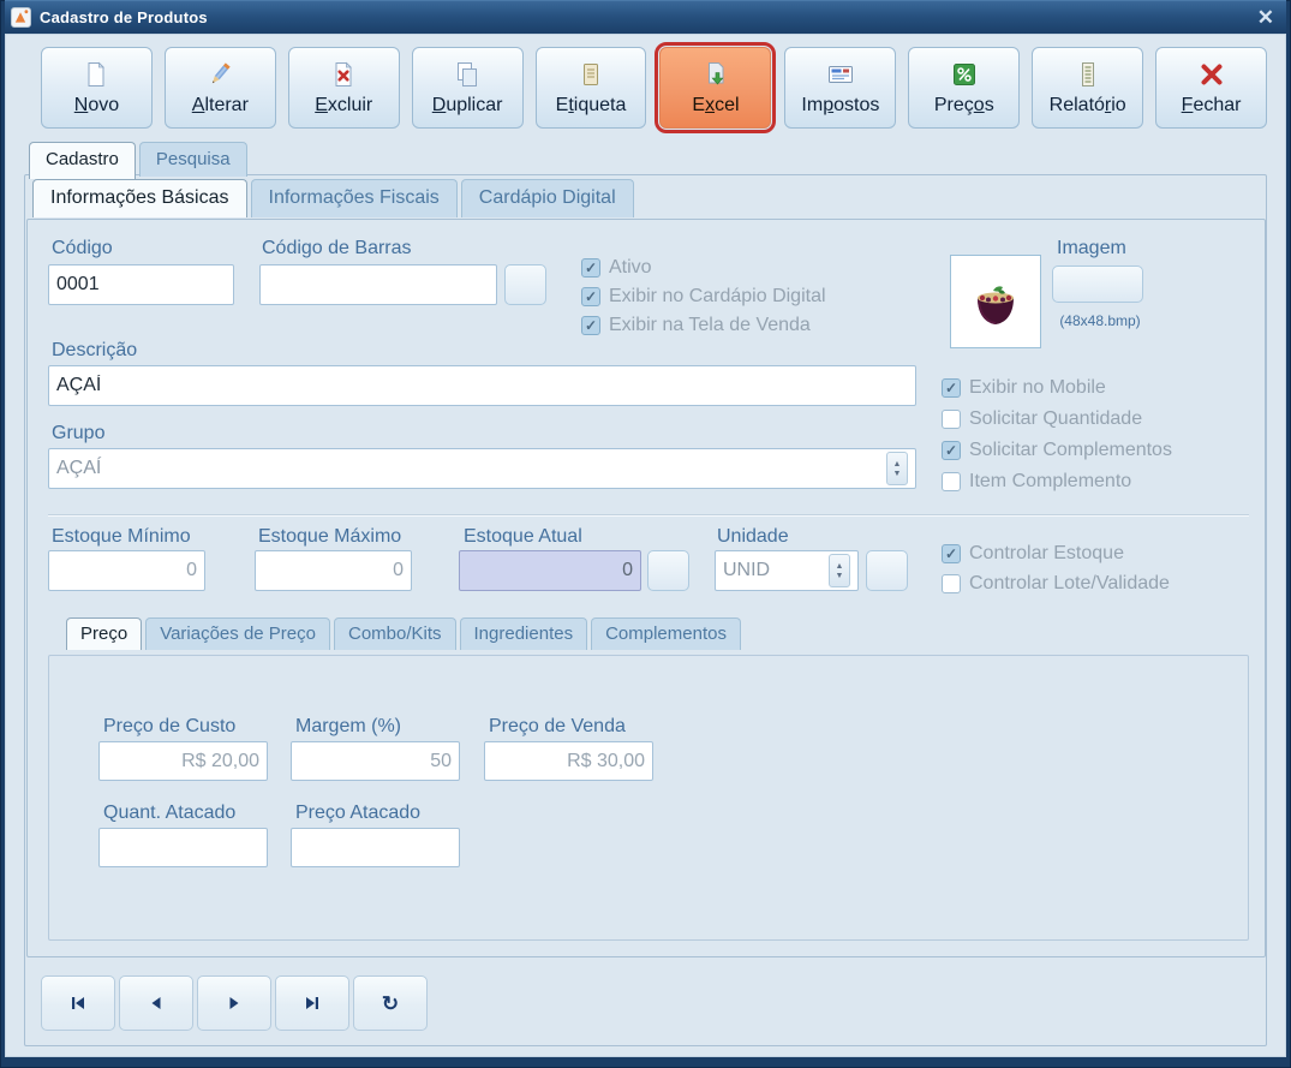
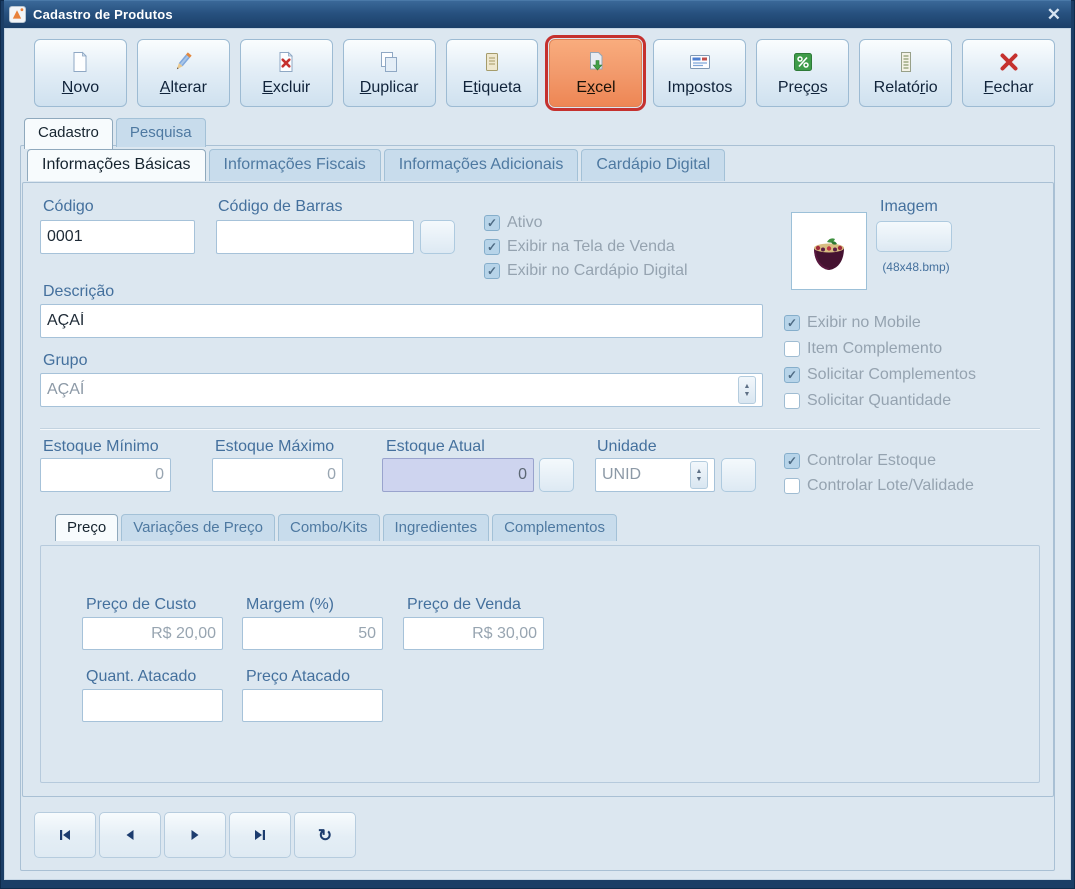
  Cadastro de Produtos
  ✕
  Novo
  Alterar
  Excluir
  Duplicar
  Etiqueta
  Excel
  Impostos
  Preços
  Relatório
  Fechar
  Cadastro
  Pesquisa
  Informações Básicas
  Informações Fiscais
+ Informações Adicionais
  Cardápio Digital
  Código
  0001
  Código de Barras
  ✓
  Ativo
  ✓
- Exibir no Cardápio Digital
+ Exibir na Tela de Venda
  ✓
- Exibir na Tela de Venda
+ Exibir no Cardápio Digital
  Imagem
  (48x48.bmp)
  Descrição
  AÇAÍ
  ✓
  Exibir no Mobile
- Solicitar Quantidade
+ Item Complemento
  ✓
  Solicitar Complementos
- Item Complemento
+ Solicitar Quantidade
  Grupo
  AÇAÍ
  Estoque Mínimo
  0
  Estoque Máximo
  0
  Estoque Atual
  0
  Unidade
  UNID
  ✓
  Controlar Estoque
  Controlar Lote/Validade
  Preço
  Variações de Preço
  Combo/Kits
  Ingredientes
  Complementos
  Preço de Custo
  R$ 20,00
  Margem (%)
  50
  Preço de Venda
  R$ 30,00
  Quant. Atacado
  Preço Atacado
  ↻
